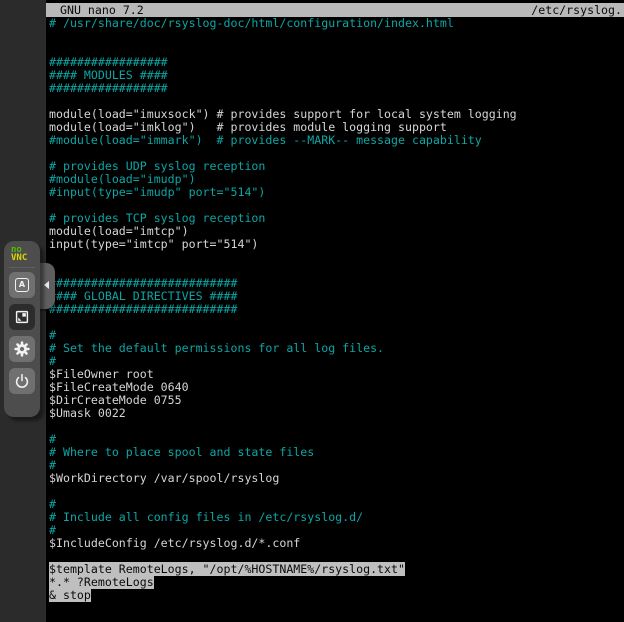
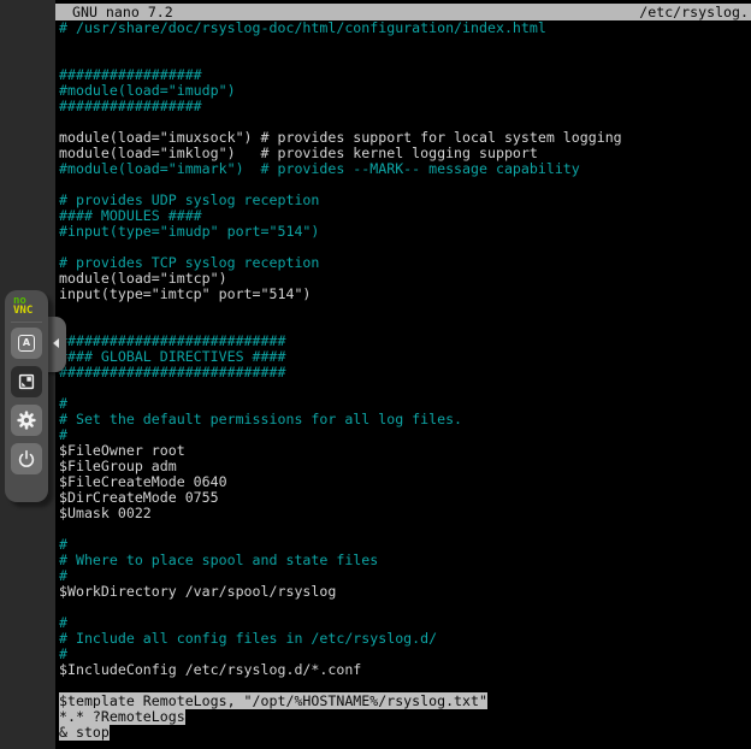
  GNU nano 7.2
  /etc/rsyslog.
  # /usr/share/doc/rsyslog-doc/html/configuration/index.html
  #################
- #### MODULES ####
+ #module(load="imudp")
  #################
  module(load="imuxsock") # provides support for local system logging
- module(load="imklog") # provides module logging support
+ module(load="imklog") # provides kernel logging support
  #module(load="immark") # provides --MARK-- message capability
  # provides UDP syslog reception
- #module(load="imudp")
+ #### MODULES ####
  #input(type="imudp" port="514")
  # provides TCP syslog reception
  module(load="imtcp")
  input(type="imtcp" port="514")
  ##########################
  ### GLOBAL DIRECTIVES ####
  ###########################
  #
  # Set the default permissions for all log files.
  #
  $FileOwner root
+ $FileGroup adm
  $FileCreateMode 0640
  $DirCreateMode 0755
  $Umask 0022
  #
  # Where to place spool and state files
  #
  $WorkDirectory /var/spool/rsyslog
  #
  # Include all config files in /etc/rsyslog.d/
  #
  $IncludeConfig /etc/rsyslog.d/*.conf
  $template RemoteLogs, "/opt/%HOSTNAME%/rsyslog.txt"
  *.* ?RemoteLogs
  & stop
  no
  VNC
  A
